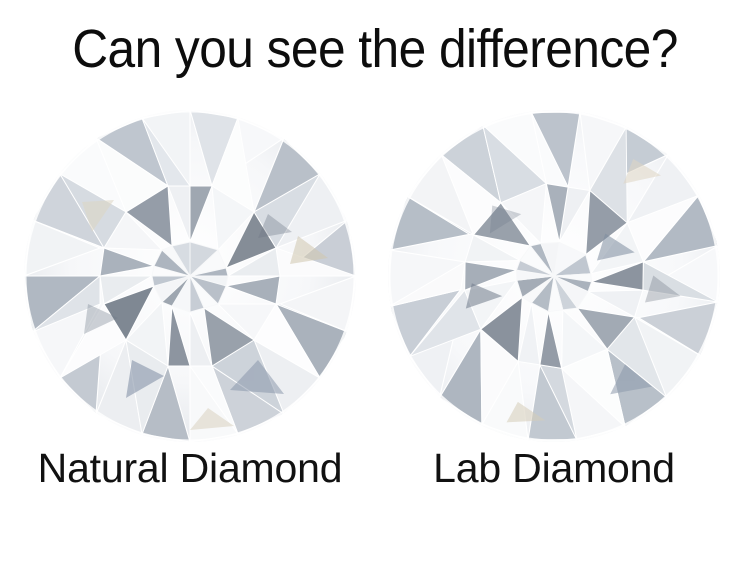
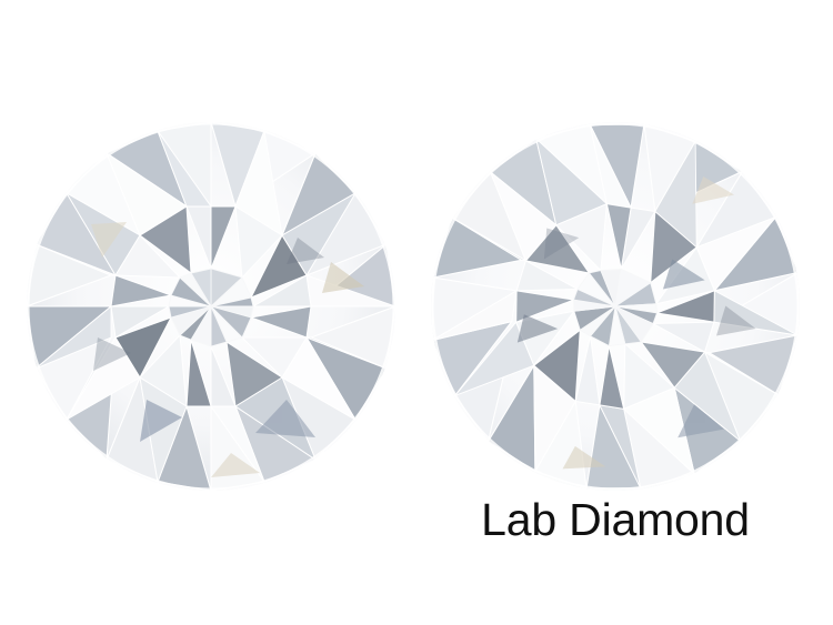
- Can you see the difference?
- Natural Diamond
  Lab Diamond
